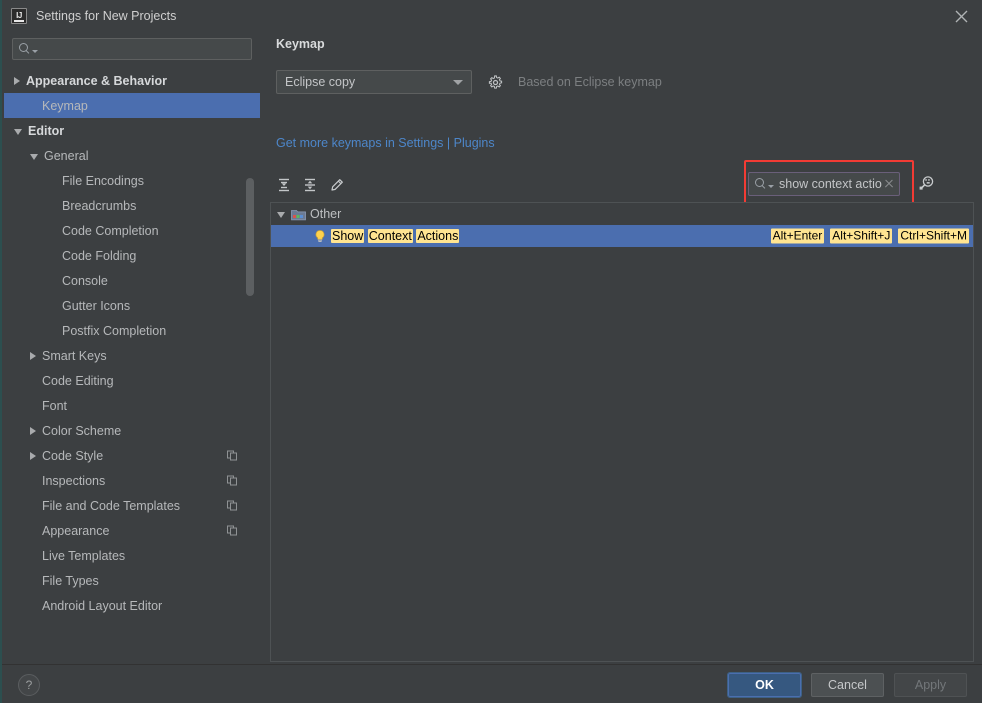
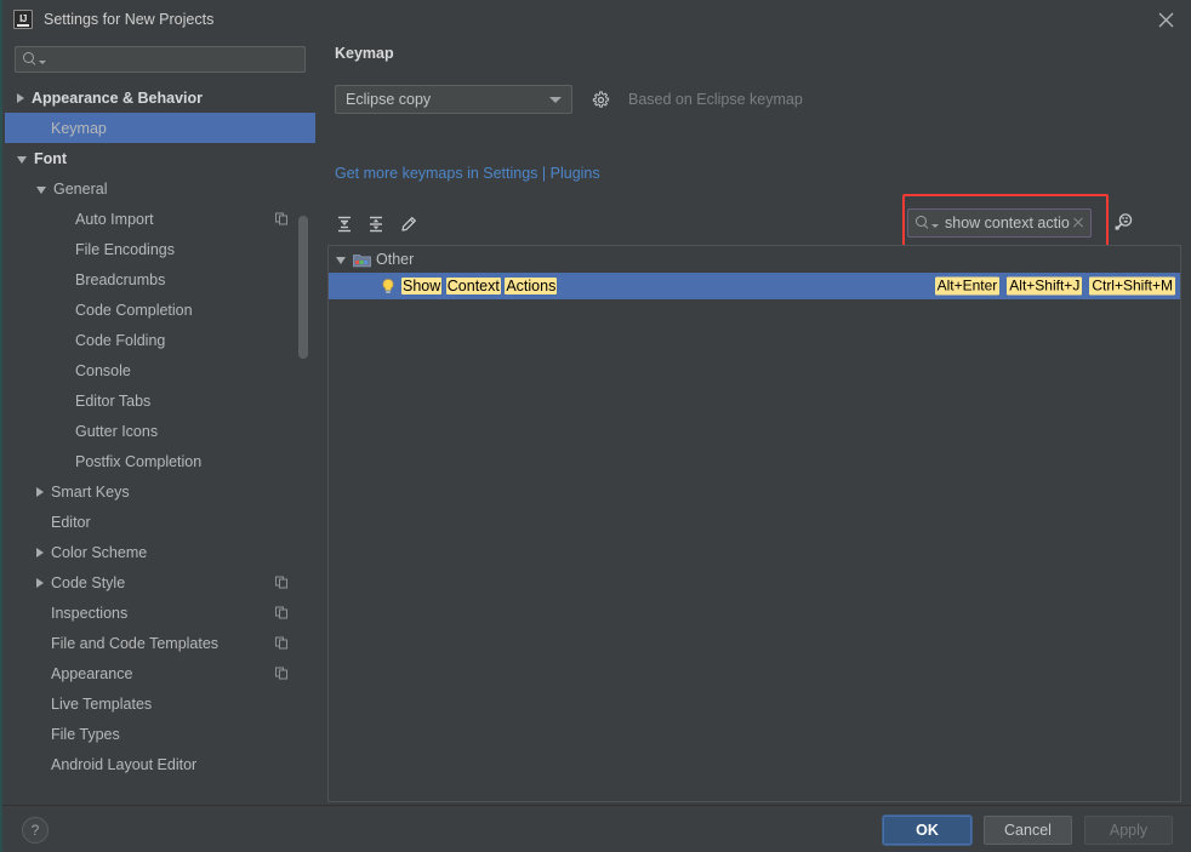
  Settings for New Projects
  Appearance & Behavior
  Keymap
- Editor
+ Font
  General
+ Auto Import
  File Encodings
  Breadcrumbs
  Code Completion
  Code Folding
  Console
+ Editor Tabs
  Gutter Icons
  Postfix Completion
  Smart Keys
- Code Editing
- Font
+ Editor
  Color Scheme
  Code Style
  Inspections
  File and Code Templates
  Appearance
  Live Templates
  File Types
  Android Layout Editor
  Keymap
  Eclipse copy
  Based on Eclipse keymap
  Get more keymaps in Settings | Plugins
  show context actio
  Other
  Show Context Actions
  Alt+Enter
  Alt+Shift+J
  Ctrl+Shift+M
  ?
  OK
  Cancel
  Apply
